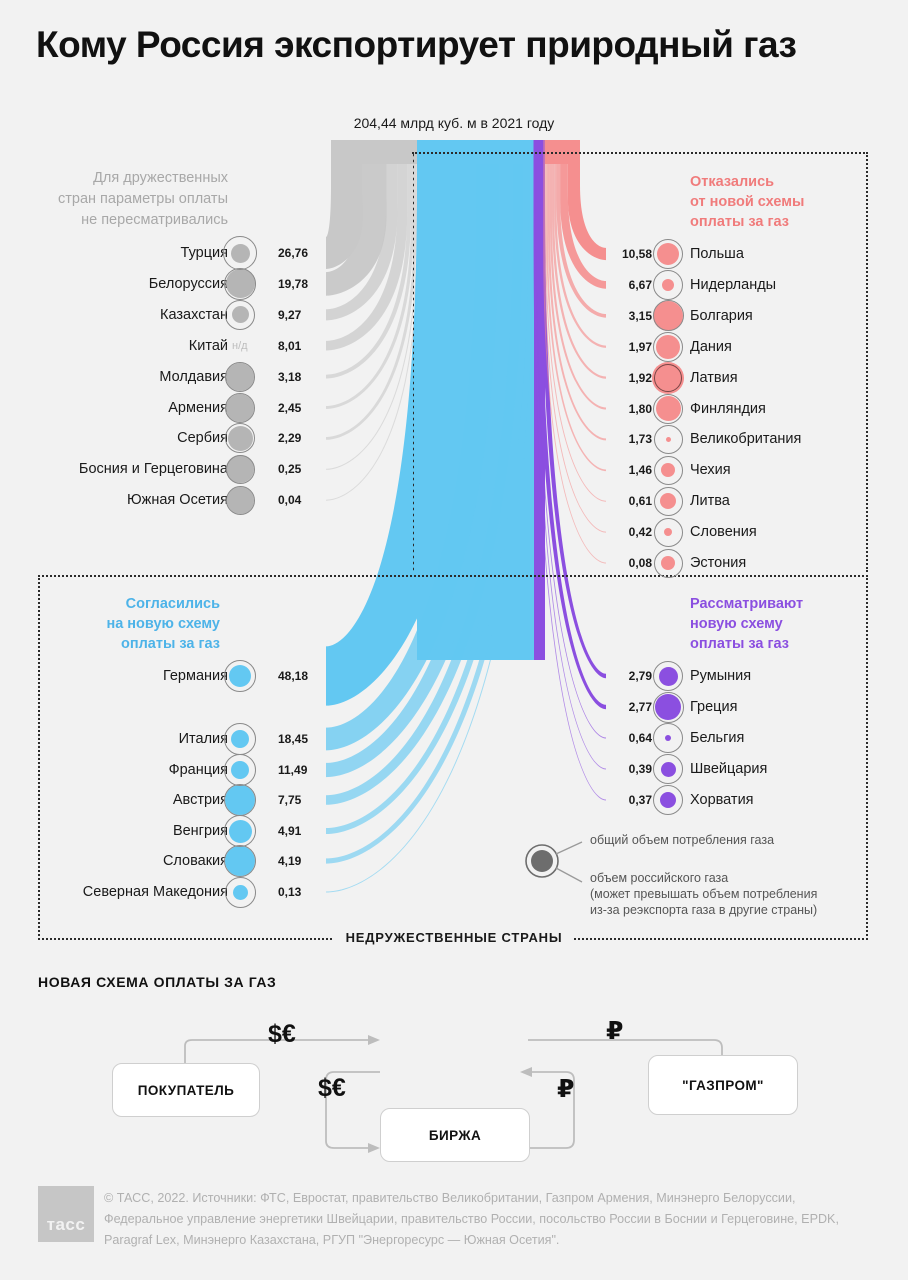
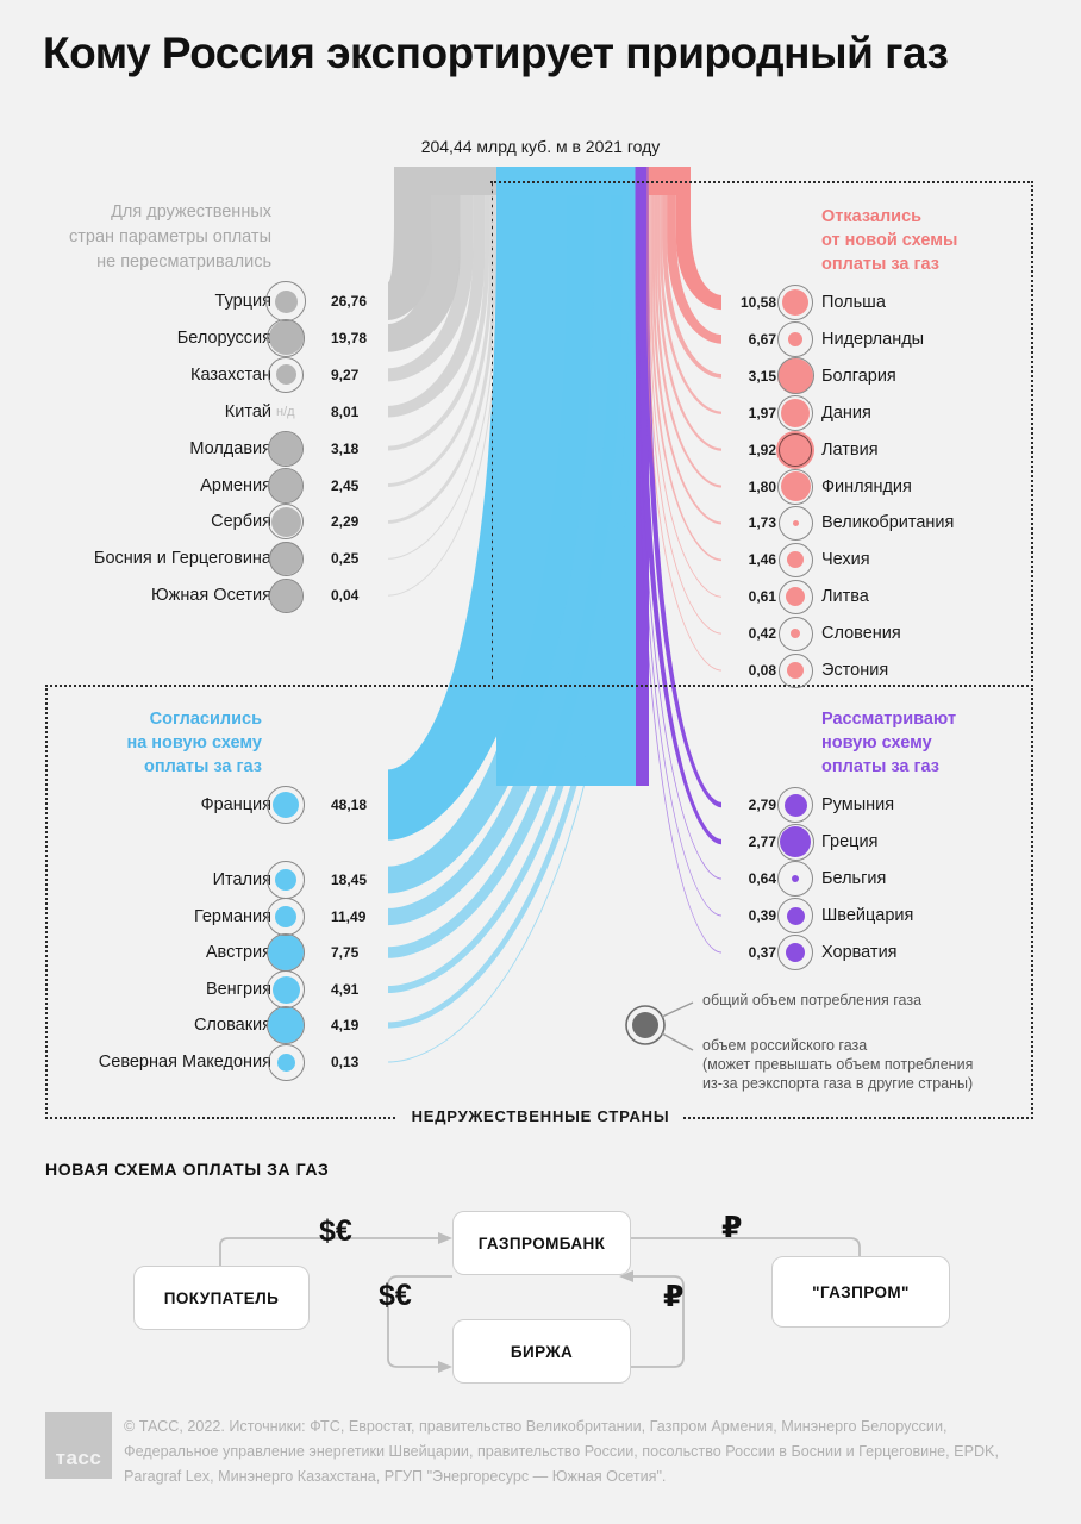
  Кому Россия экспортирует природный газ
  204,44 млрд куб. м в 2021 году
  НЕДРУЖЕСТВЕННЫЕ СТРАНЫ
  Для дружественных
  стран параметры оплаты
  не пересматривались
  Отказались
  от новой схемы
  оплаты за газ
  Согласились
  на новую схему
  оплаты за газ
  Рассматривают
  новую схему
  оплаты за газ
  Турция
  26,76
  Белоруссия
  19,78
  Казахстан
  9,27
  Китай
  8,01
  н/д
  Молдавия
  3,18
  Армения
  2,45
  Сербия
  2,29
  Босния и Герцеговина
  0,25
  Южная Осетия
  0,04
  Польша
  10,58
  Нидерланды
  6,67
  Болгария
  3,15
  Дания
  1,97
  Латвия
  1,92
  Финляндия
  1,80
  Великобритания
  1,73
  Чехия
  1,46
  Литва
  0,61
  Словения
  0,42
  Эстония
  0,08
- Германия
+ Франция
  48,18
  Италия
  18,45
- Франция
+ Германия
  11,49
  Австри
  7,75
  Венгрия
  4,91
  Словаки
  4,19
  Северная Македония
  0,13
  Румыния
  2,79
  Греция
  2,77
  Бельгия
  0,64
  Швейцария
  0,39
  Хорватия
  0,37
  общий объем потребления газа
  объем российского газа
  (может превышать объем потребления
  из-за реэкспорта газа в другие страны)
  НОВАЯ СХЕМА ОПЛАТЫ ЗА ГАЗ
  ПОКУПАТЕЛЬ
+ ГАЗПРОМБАНК
  БИРЖА
  "ГАЗПРОМ"
  $€
  $€
  ₽
  ₽
  тасс
  © ТАСС, 2022. Источники: ФТС, Евростат, правительство Великобритании, Газпром Армения, Минэнерго Белоруссии, Федеральное управление энергетики Швейцарии, правительство России, посольство России в Боснии и Герцеговине, EPDK, Paragraf Lex, Минэнерго Казахстана, РГУП "Энергоресурс — Южная Осетия".
